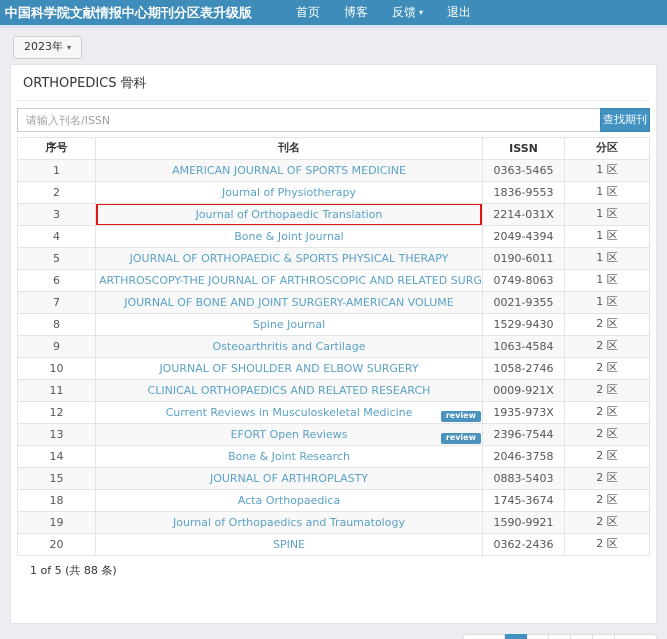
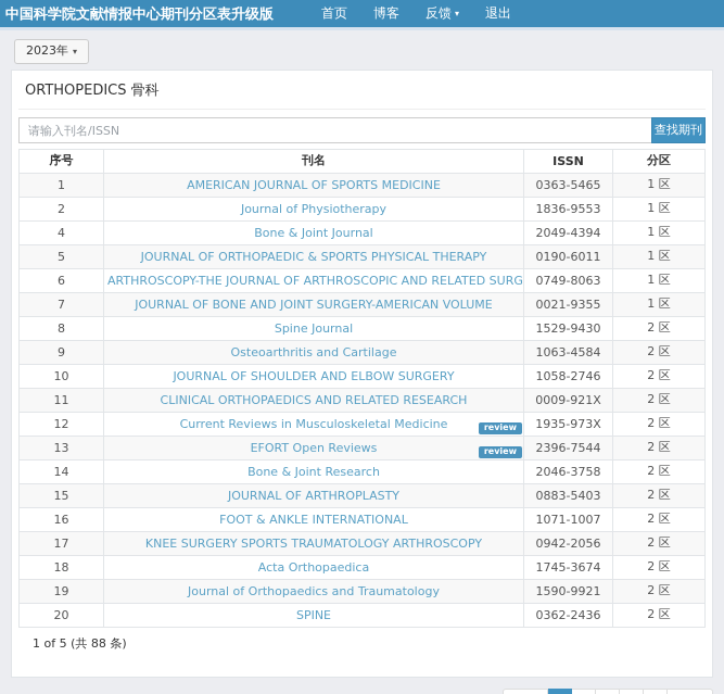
  中国科学院文献情报中心期刊分区表升级版
  首页
  博客
  反馈 ▾
  退出
  2023年 ▾
  ORTHOPEDICS 骨科
  请输入刊名/ISSN
  查找期刊
  序号	刊名	ISSN	分区
  1	AMERICAN JOURNAL OF SPORTS MEDICINE	0363-5465	1 区
  2	Journal of Physiotherapy	1836-9553	1 区
- 3	Journal of Orthopaedic Translation	2214-031X	1 区
  4	Bone & Joint Journal	2049-4394	1 区
  5	JOURNAL OF ORTHOPAEDIC & SPORTS PHYSICAL THERAPY	0190-6011	1 区
  6	ARTHROSCOPY-THE JOURNAL OF ARTHROSCOPIC AND RELATED SURG	0749-8063	1 区
  7	JOURNAL OF BONE AND JOINT SURGERY-AMERICAN VOLUME	0021-9355	1 区
  8	Spine Journal	1529-9430	2 区
  9	Osteoarthritis and Cartilage	1063-4584	2 区
  10	JOURNAL OF SHOULDER AND ELBOW SURGERY	1058-2746	2 区
  11	CLINICAL ORTHOPAEDICS AND RELATED RESEARCH	0009-921X	2 区
  12	Current Reviews in Musculoskeletal Medicine review	1935-973X	2 区
  13	EFORT Open Reviews review	2396-7544	2 区
  14	Bone & Joint Research	2046-3758	2 区
  15	JOURNAL OF ARTHROPLASTY	0883-5403	2 区
+ 16	FOOT & ANKLE INTERNATIONAL	1071-1007	2 区
+ 17	KNEE SURGERY SPORTS TRAUMATOLOGY ARTHROSCOPY	0942-2056	2 区
  18	Acta Orthopaedica	1745-3674	2 区
  19	Journal of Orthopaedics and Traumatology	1590-9921	2 区
  20	SPINE	0362-2436	2 区
  1 of 5 (共 88 条)
